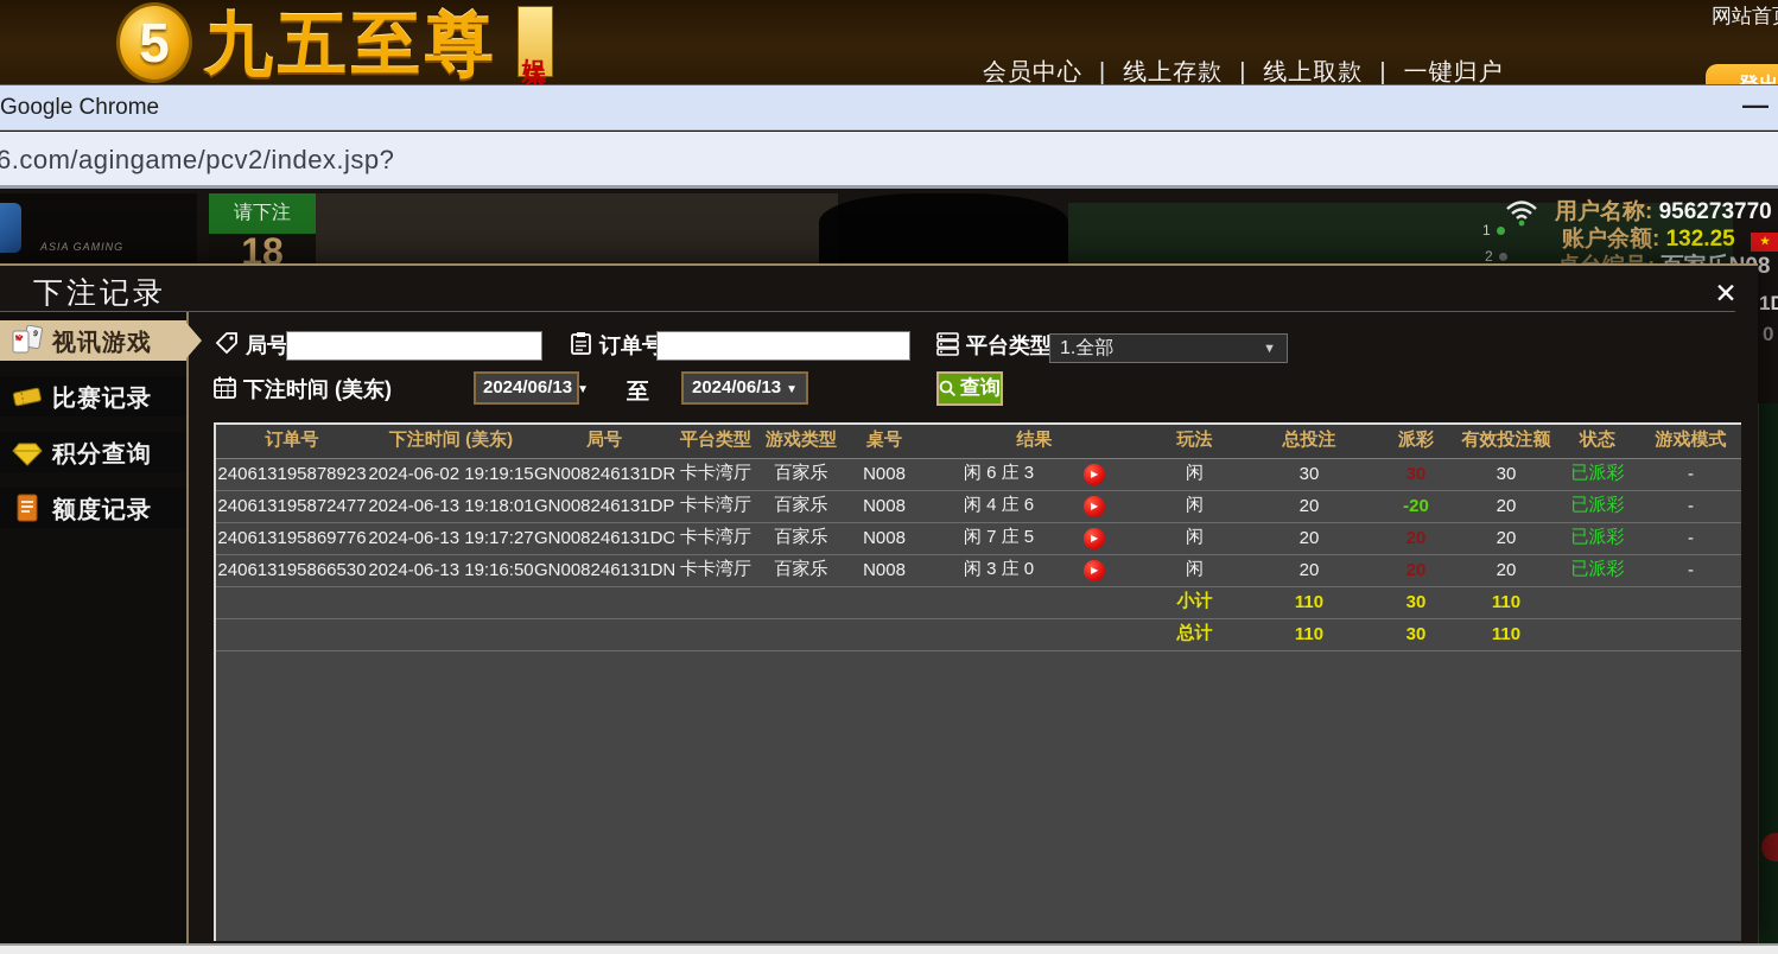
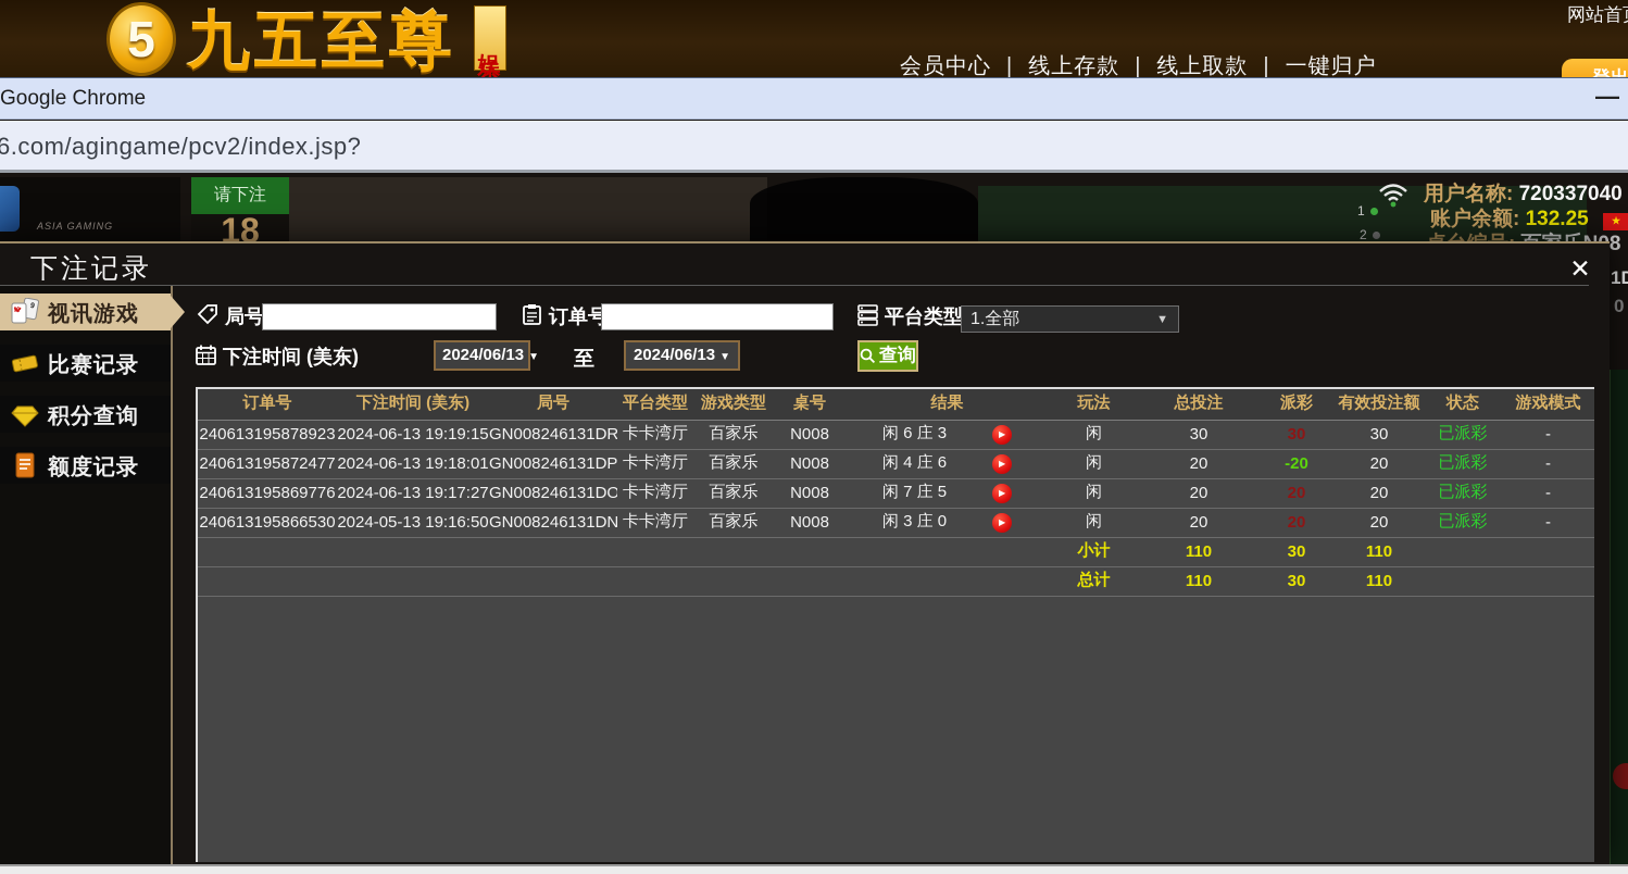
  5
  九五至尊
  网站首
  会员中心 | 线上存款 | 线上取款 | 一键归户
  Google Chrome
  —
  6.com/agingame/pcv2/index.jsp?
  ASIA GAMING
  请下注
  18
  1
  2
- 用户名称: 956273770
+ 用户名称: 720337040
  账户余额: 132.25 ★
  0
  下注记录
  ✕
  视讯游戏
  比赛记录
  积分查询
  额度记录
  局号
  订单号
  平台类型
  1.全部
  ▼
  下注时间 (美东)
  2024/06/13 ▼
  至
  2024/06/13 ▼
  查询
  订单号	下注时间 (美东)	局号	平台类型	游戏类型	桌号	结果	玩法	总投注	派彩	有效投注额	状态	游戏模式
- 240613195878923	2024-06-02 19:19:15	GN008246131DR	卡卡湾厅	百家乐	N008	闲 6 庄 3 ▶	闲	30	30	30	已派彩	-
+ 240613195878923	2024-06-13 19:19:15	GN008246131DR	卡卡湾厅	百家乐	N008	闲 6 庄 3 ▶	闲	30	30	30	已派彩	-
  240613195872477	2024-06-13 19:18:01	GN008246131DP	卡卡湾厅	百家乐	N008	闲 4 庄 6 ▶	闲	20	-20	20	已派彩	-
  240613195869776	2024-06-13 19:17:27	GN008246131DO	卡卡湾厅	百家乐	N008	闲 7 庄 5 ▶	闲	20	20	20	已派彩	-
- 240613195866530	2024-06-13 19:16:50	GN008246131DN	卡卡湾厅	百家乐	N008	闲 3 庄 0 ▶	闲	20	20	20	已派彩	-
+ 240613195866530	2024-05-13 19:16:50	GN008246131DN	卡卡湾厅	百家乐	N008	闲 3 庄 0 ▶	闲	20	20	20	已派彩	-
  							小计	110	30	110
  							总计	110	30	110
